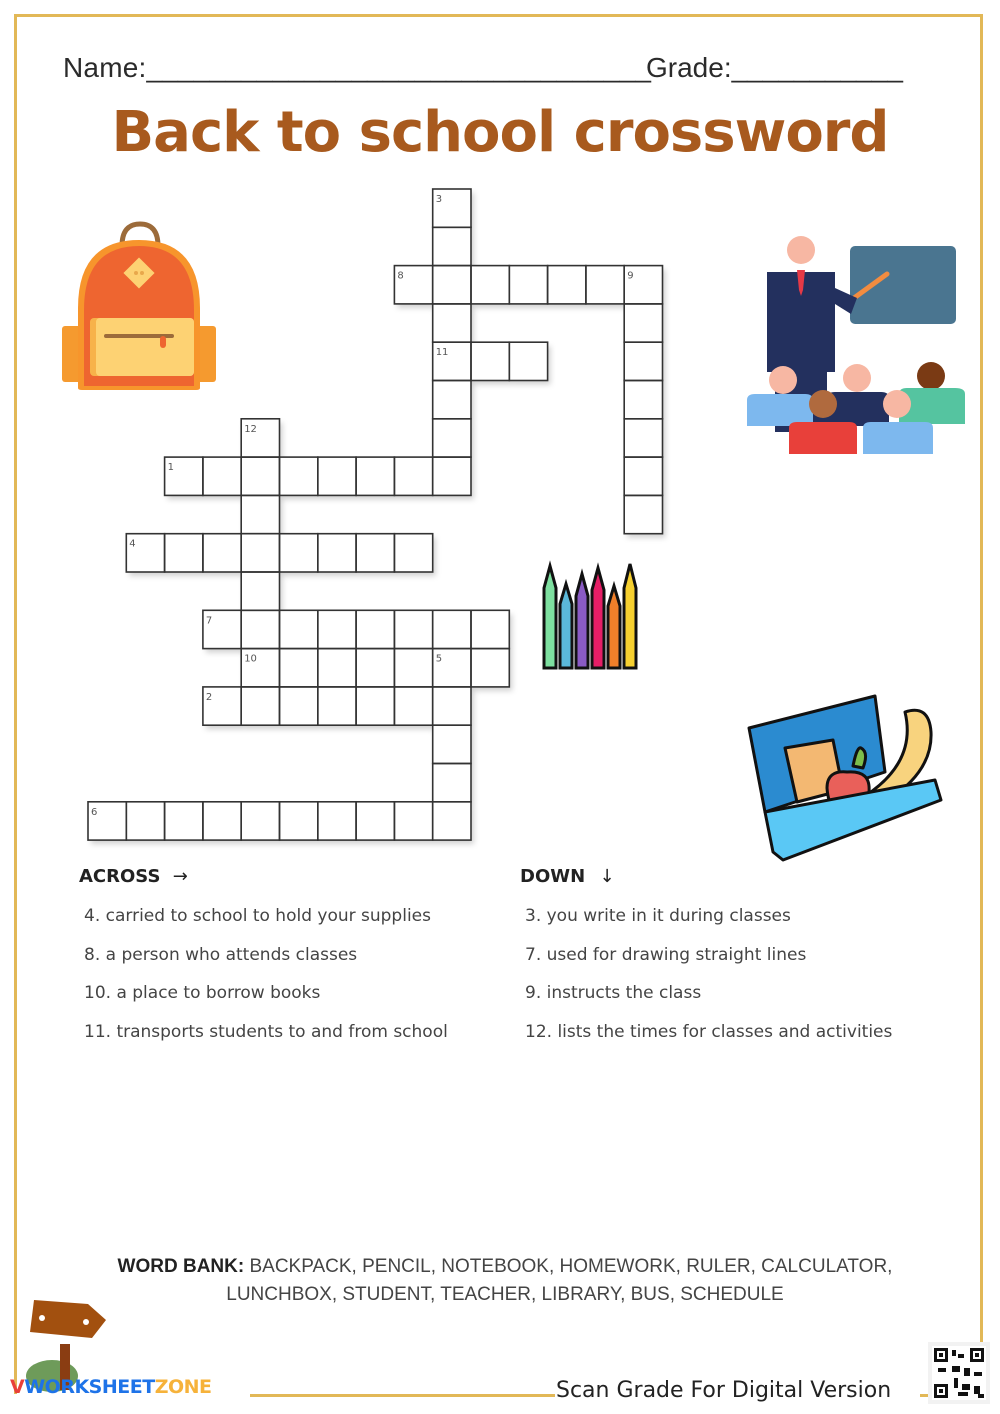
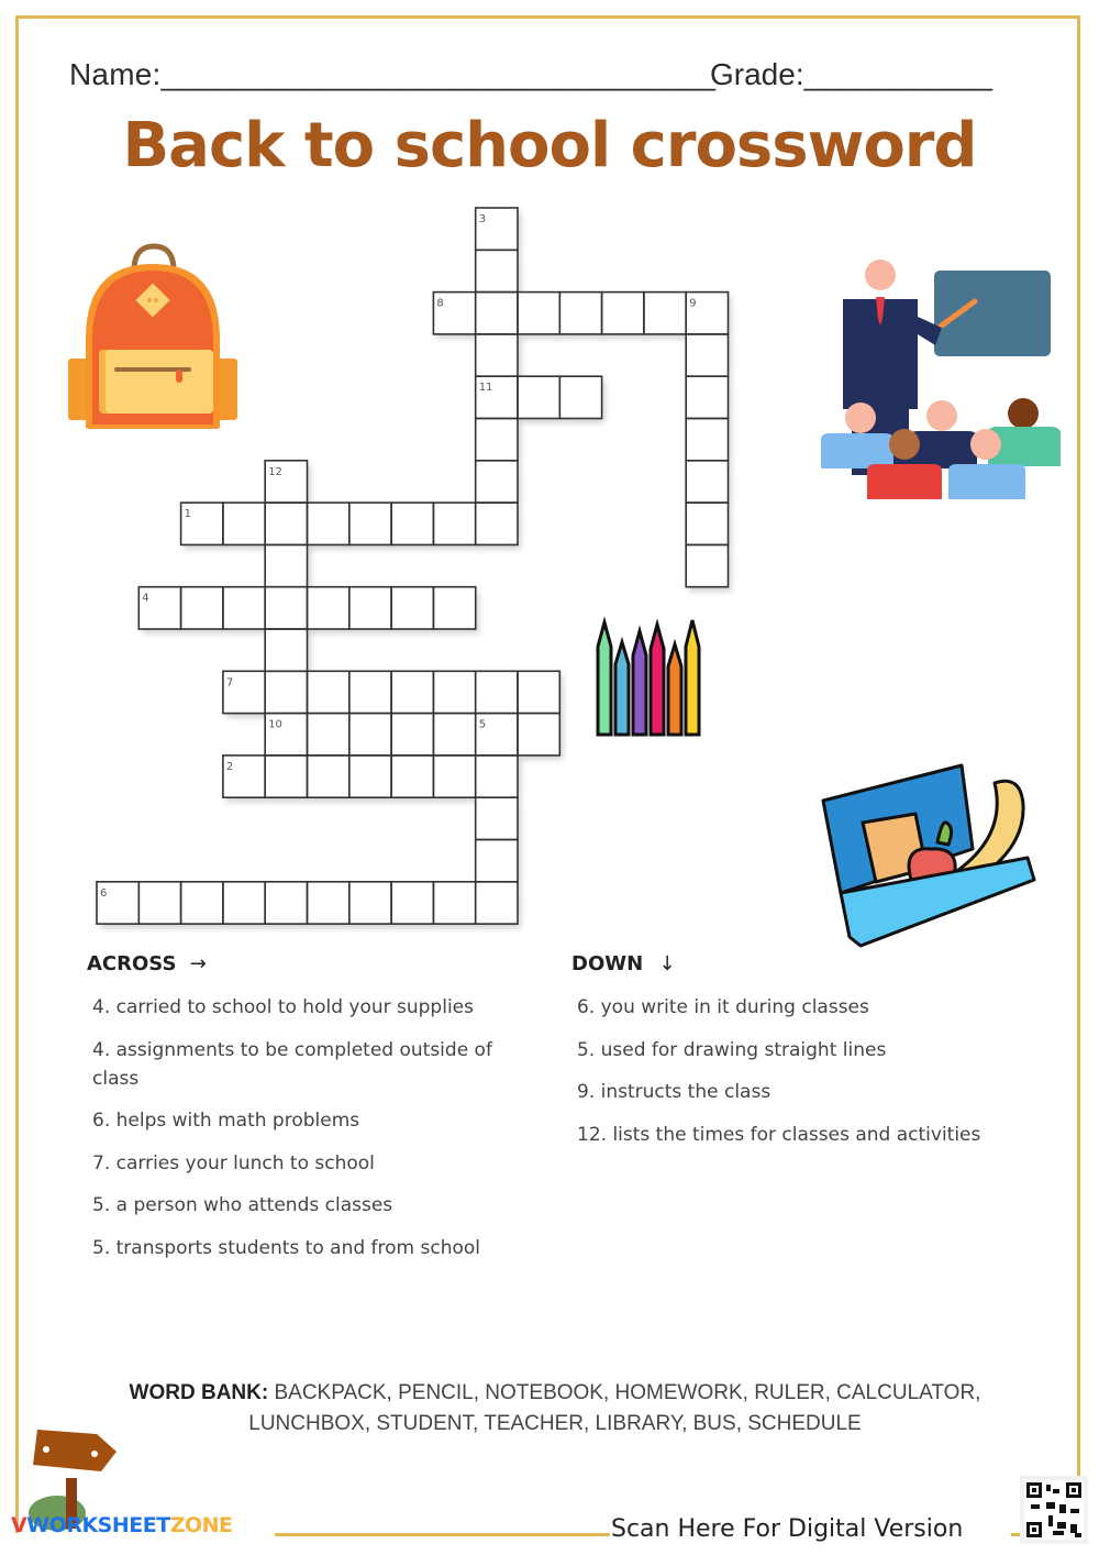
  Name:________________________________
  Grade:___________
  Back to school crossword
  1
  2
  3
  11
  4
  5
  6
  7
  8
  9
  10
  12
  ACROSS →
  4. carried to school to hold your supplies
+ 4. assignments to be completed outside of class
+ 6. helps with math problems
+ 7. carries your lunch to school
- 8. a person who attends classes
+ 5. a person who attends classes
- 10. a place to borrow books
- 11. transports students to and from school
+ 5. transports students to and from school
  DOWN ↓
- 3. you write in it during classes
+ 6. you write in it during classes
- 7. used for drawing straight lines
+ 5. used for drawing straight lines
  9. instructs the class
  12. lists the times for classes and activities
  WORD BANK: BACKPACK, PENCIL, NOTEBOOK, HOMEWORK, RULER, CALCULATOR, LUNCHBOX, STUDENT, TEACHER, LIBRARY, BUS, SCHEDULE
  VWORKSHEETZONE
- Scan Grade For Digital Version
+ Scan Here For Digital Version
